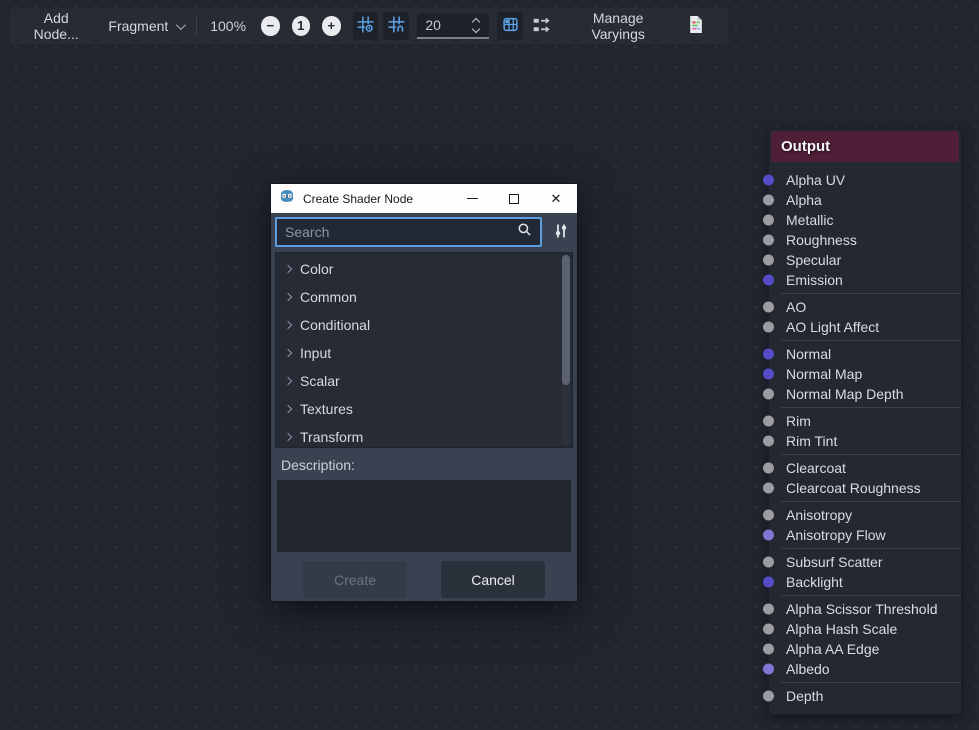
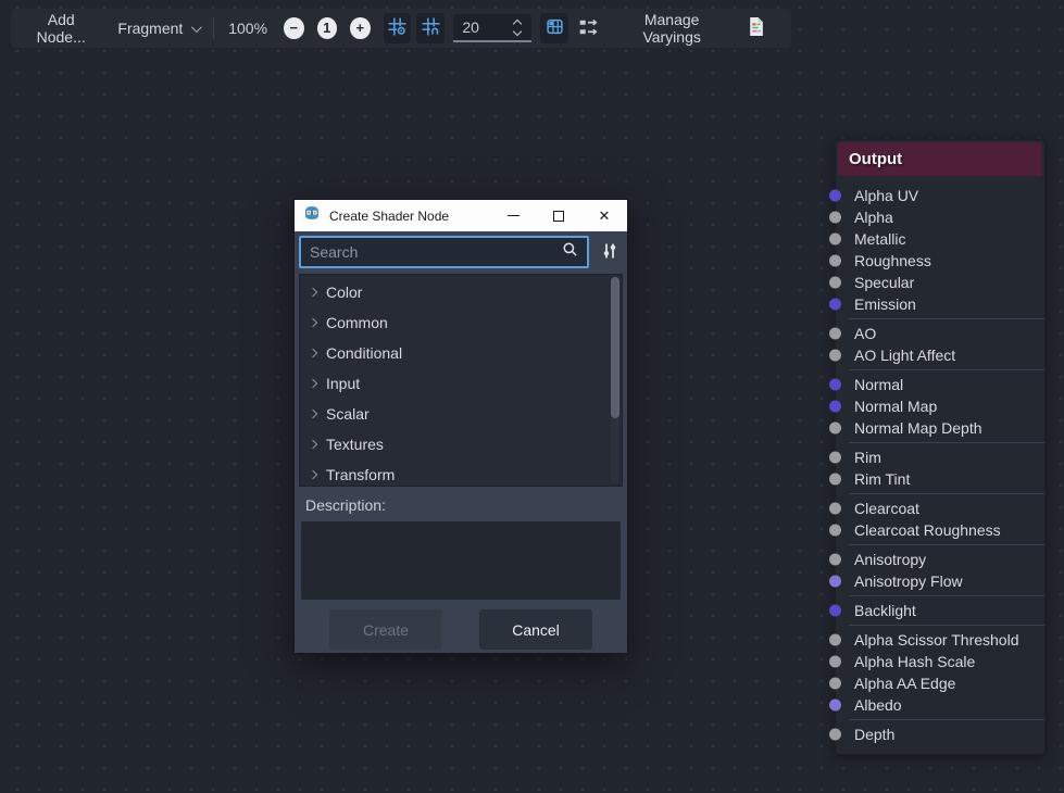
  Add Node...
  Fragment
  100%
  −
  1
  +
  20
  Manage Varyings
  Create Shader Node
  ✕
  Search
  Color
  Common
  Conditional
  Input
  Scalar
  Textures
  Transform
  Description:
  Create
  Cancel
  Output
  Alpha UV
  Alpha
  Metallic
  Roughness
  Specular
  Emission
  AO
  AO Light Affect
  Normal
  Normal Map
  Normal Map Depth
  Rim
  Rim Tint
  Clearcoat
  Clearcoat Roughness
  Anisotropy
  Anisotropy Flow
- Subsurf Scatter
  Backlight
  Alpha Scissor Threshold
  Alpha Hash Scale
  Alpha AA Edge
  Albedo
  Depth
